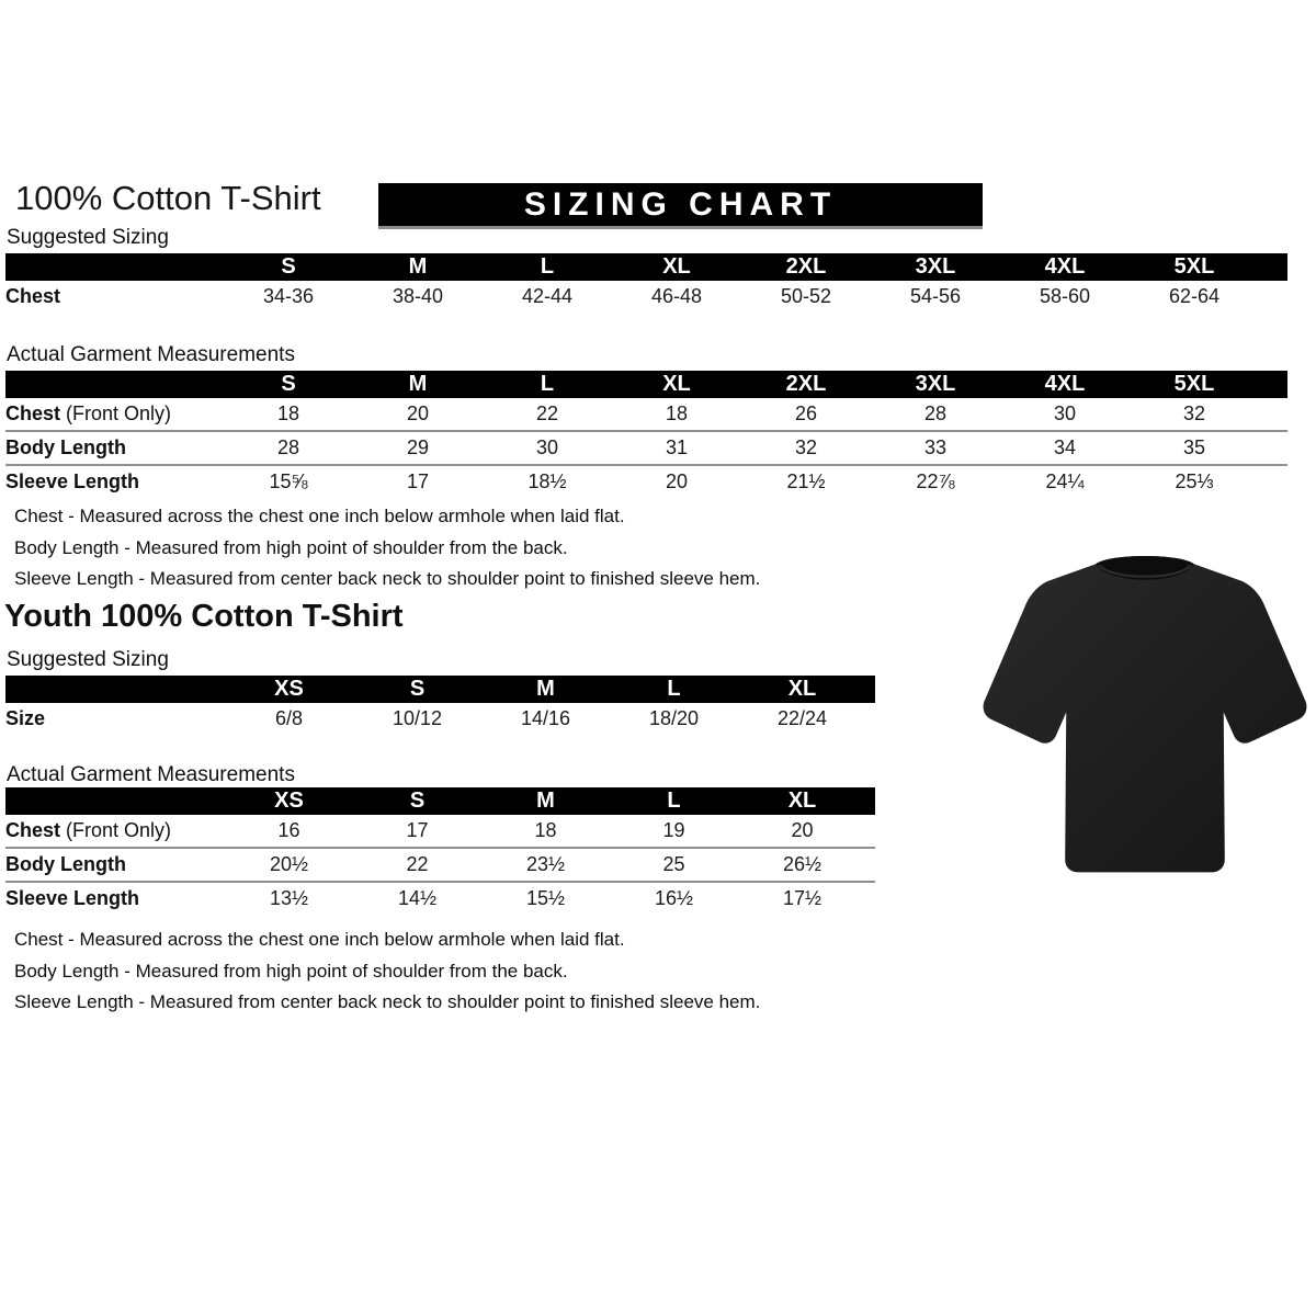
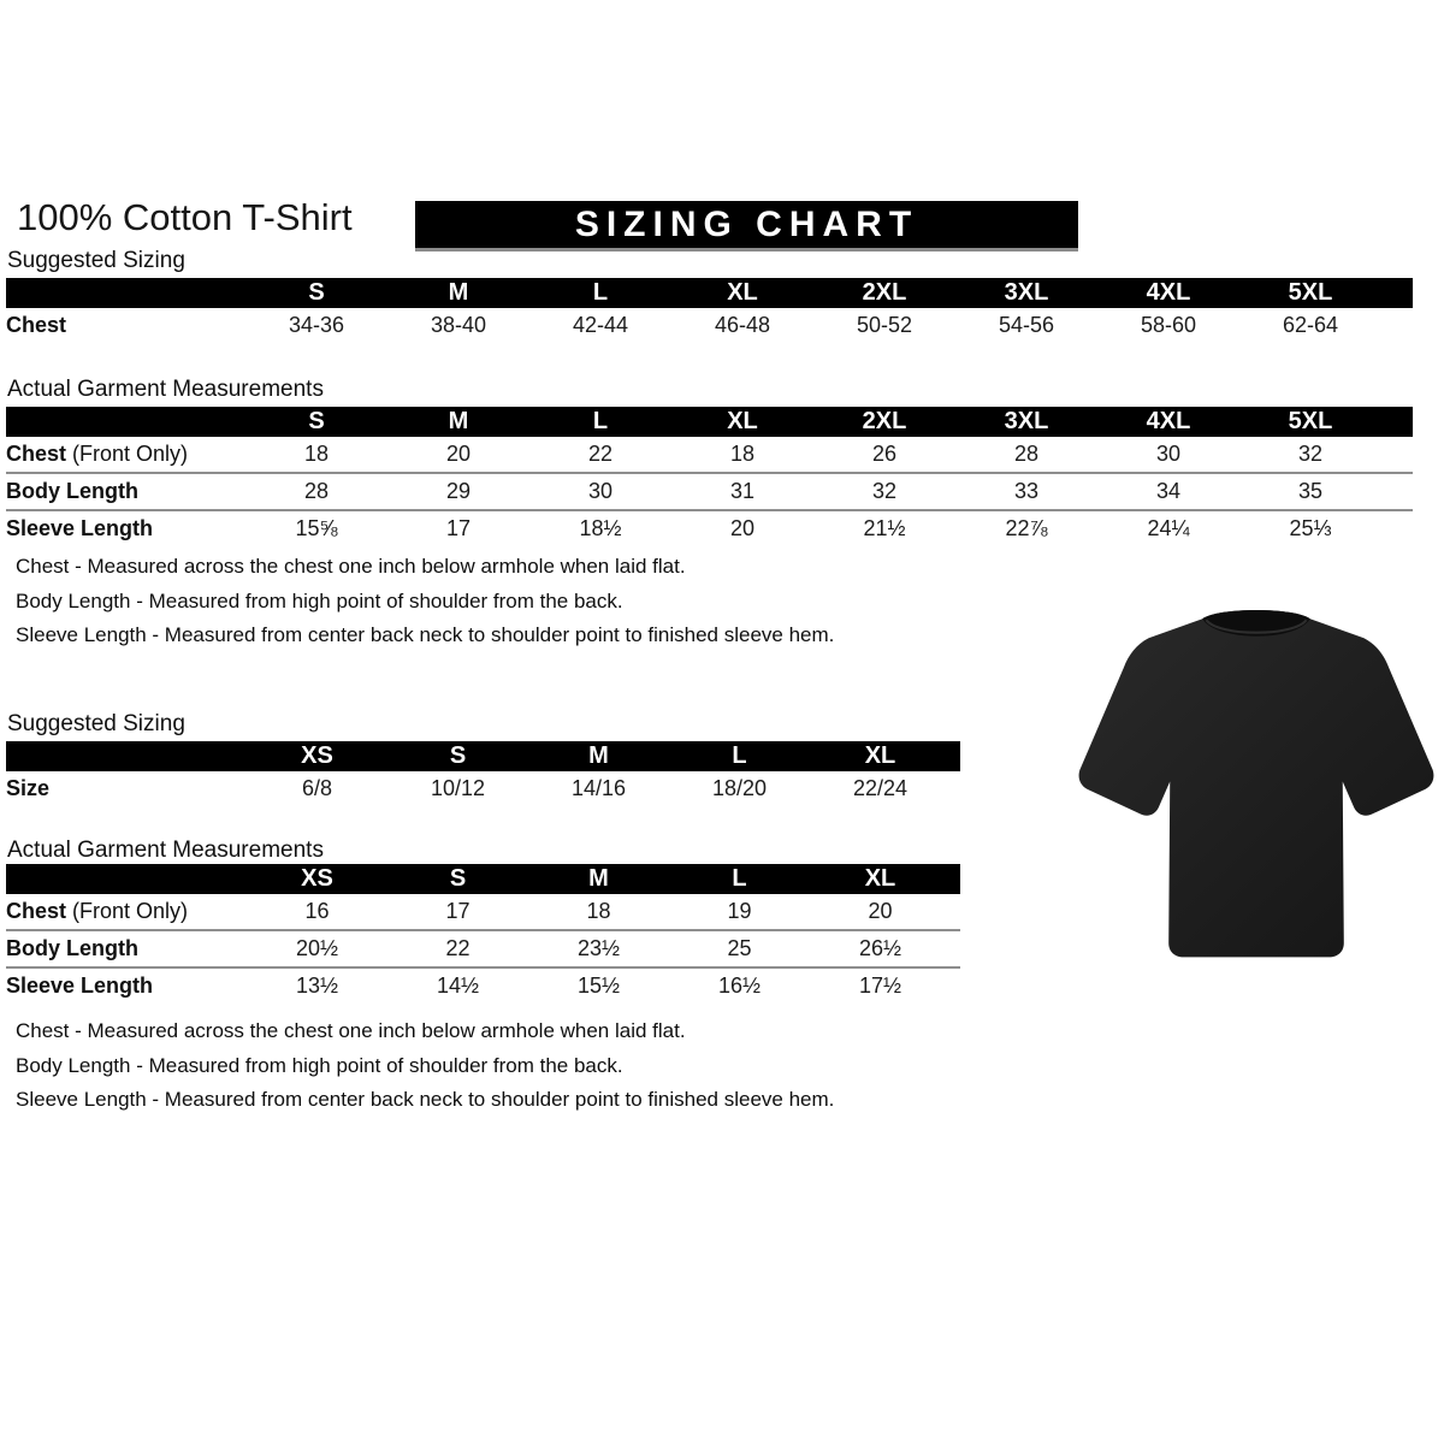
  100% Cotton T-Shirt
  SIZING CHART
  Suggested Sizing
  	S	M	L	XL	2XL	3XL	4XL	5XL
  Chest	34-36	38-40	42-44	46-48	50-52	54-56	58-60	62-64
  Actual Garment Measurements
  	S	M	L	XL	2XL	3XL	4XL	5XL
  Chest (Front Only)	18	20	22	18	26	28	30	32
  Body Length	28	29	30	31	32	33	34	35
  Sleeve Length	15⅝	17	18½	20	21½	22⅞	24¼	25⅓
  Chest - Measured across the chest one inch below armhole when laid flat.
  Body Length - Measured from high point of shoulder from the back.
  Sleeve Length - Measured from center back neck to shoulder point to finished sleeve hem.
- Youth 100% Cotton T-Shirt
  Suggested Sizing
  	XS	S	M	L	XL
  Size	6/8	10/12	14/16	18/20	22/24
  Actual Garment Measurements
  	XS	S	M	L	XL
  Chest (Front Only)	16	17	18	19	20
  Body Length	20½	22	23½	25	26½
  Sleeve Length	13½	14½	15½	16½	17½
  Chest - Measured across the chest one inch below armhole when laid flat.
  Body Length - Measured from high point of shoulder from the back.
  Sleeve Length - Measured from center back neck to shoulder point to finished sleeve hem.
